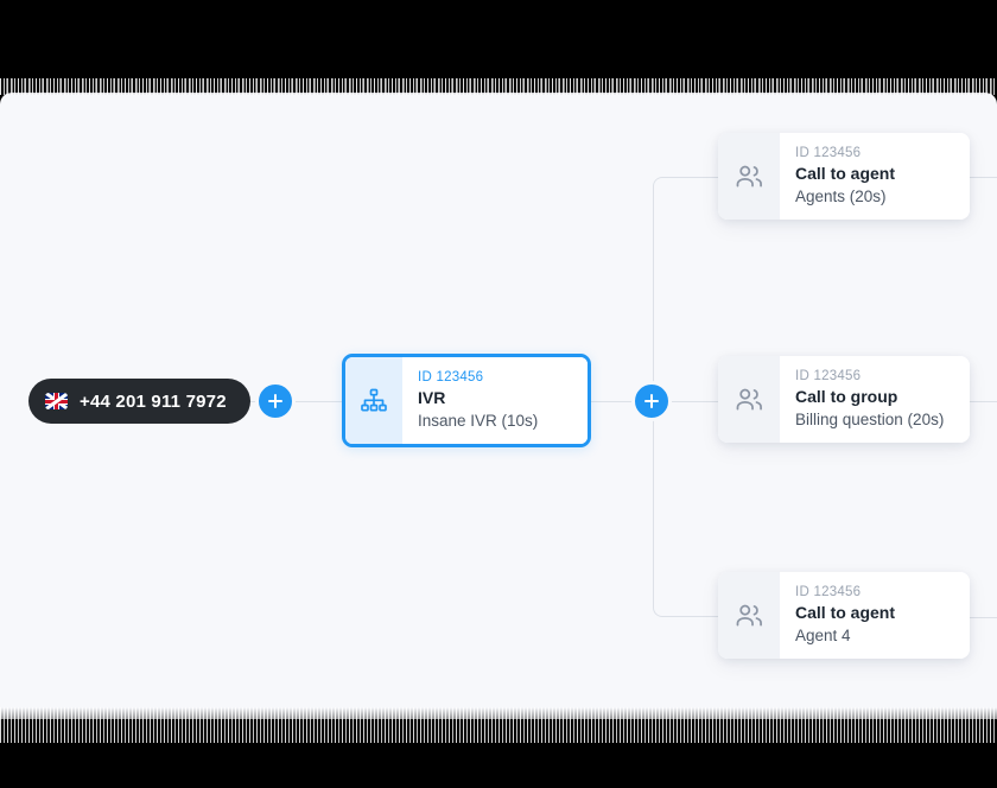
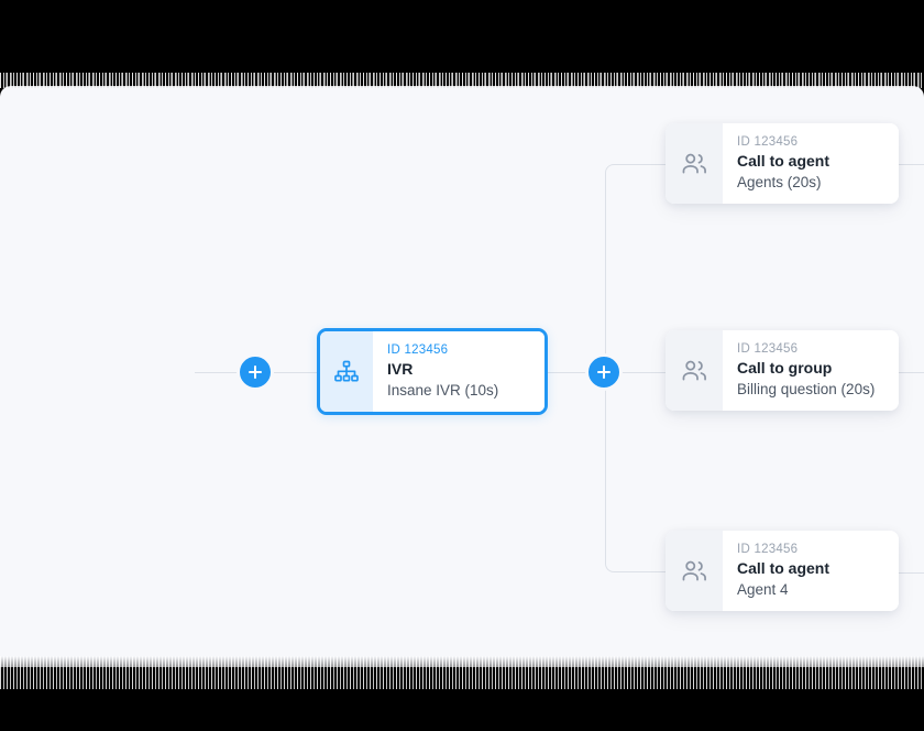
- +44 201 911 7972
  ID 123456
  IVR
  Insane IVR (10s)
  ID 123456
  Call to agent
  Agents (20s)
  ID 123456
  Call to group
  Billing question (20s)
  ID 123456
  Call to agent
  Agent 4
